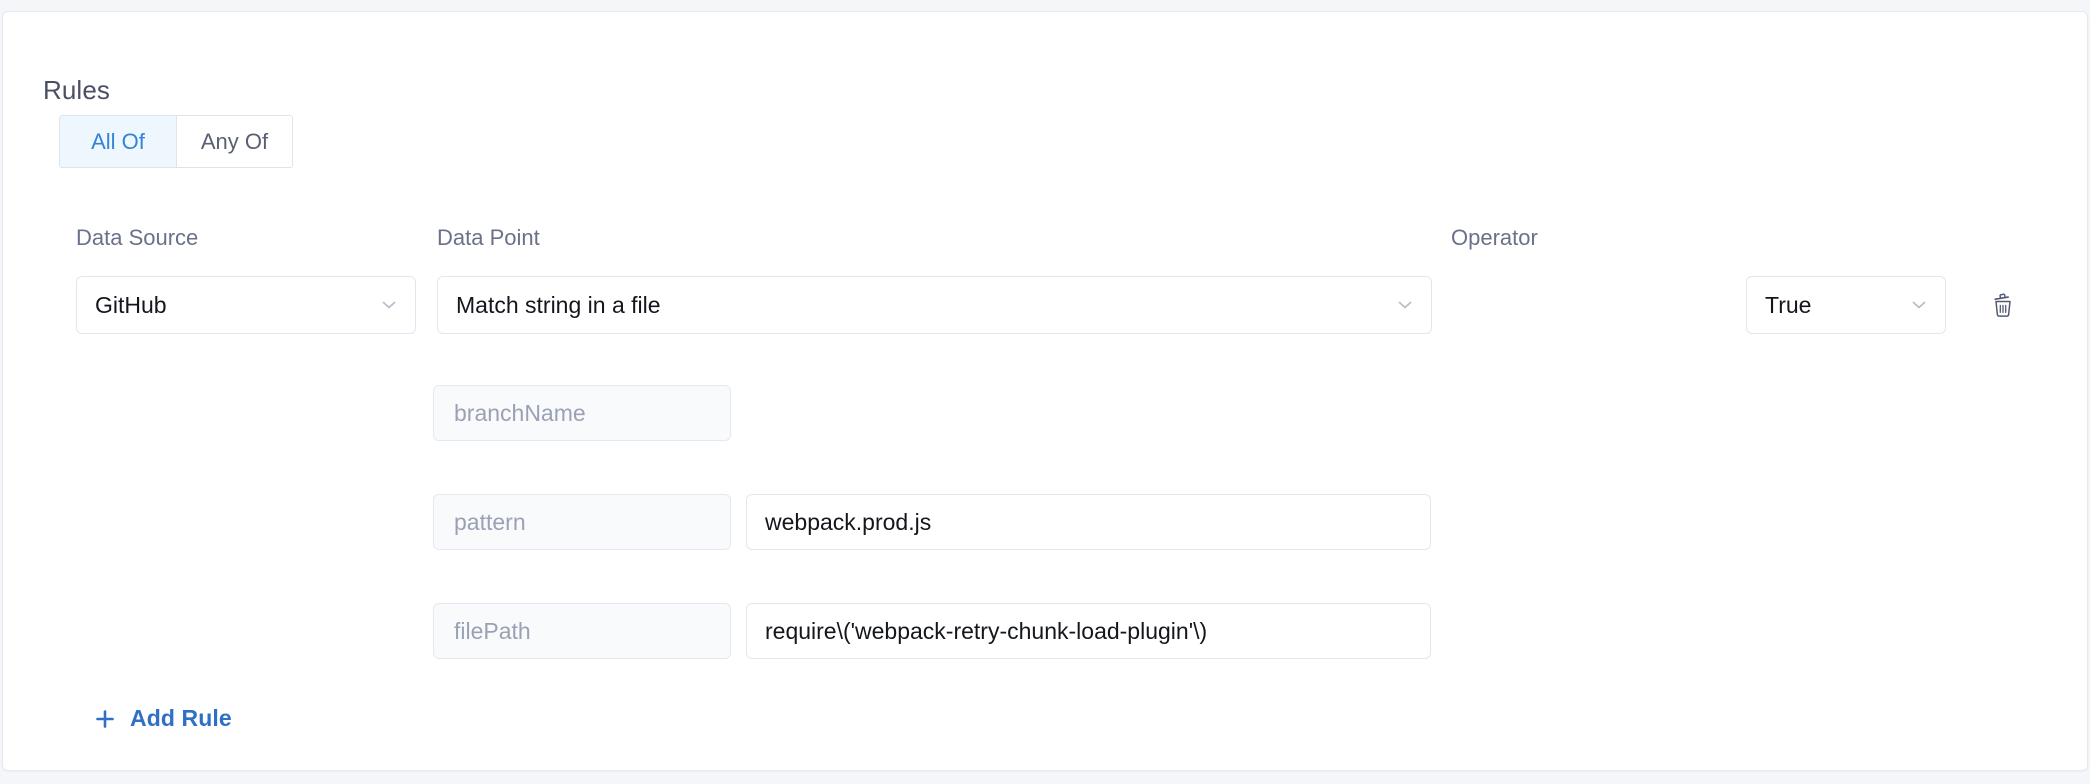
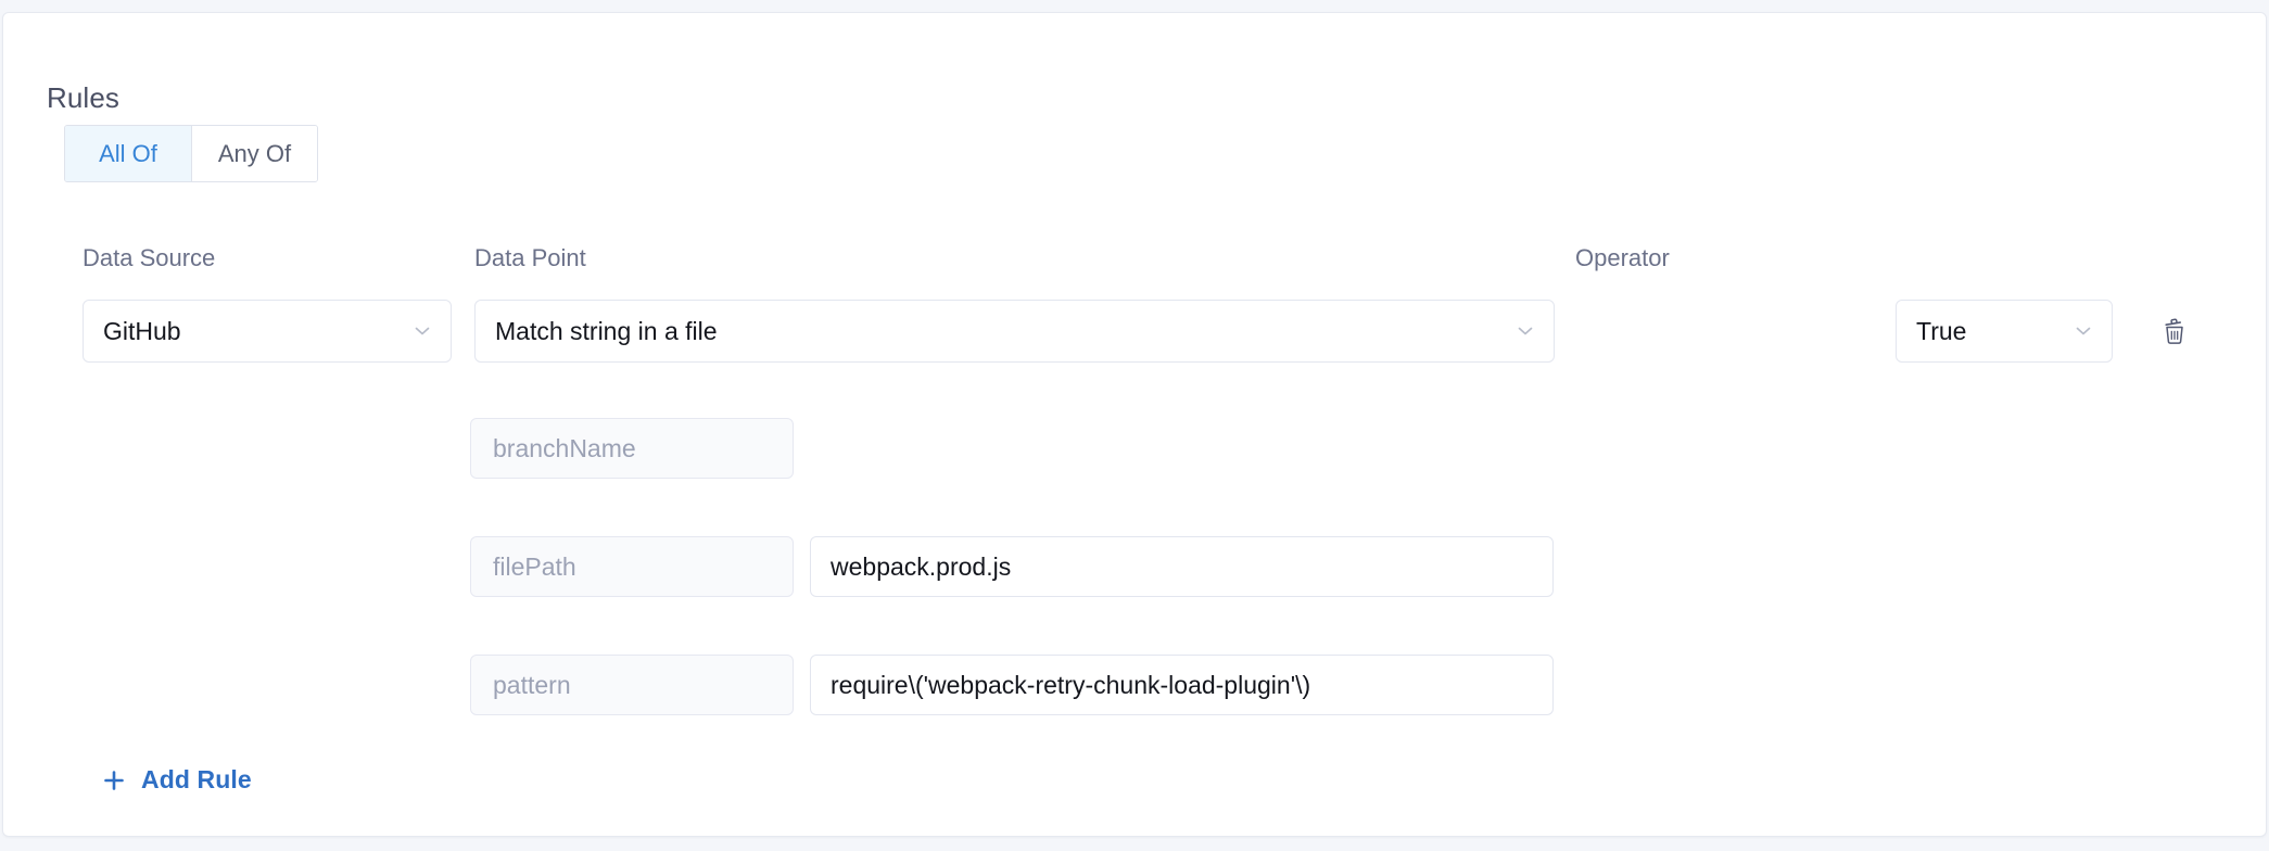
  Rules
  All Of
  Any Of
  Data Source
  Data Point
  Operator
  GitHub
  Match string in a file
  True
  branchName
- pattern
+ filePath
  webpack.prod.js
- filePath
+ pattern
  require\('webpack-retry-chunk-load-plugin'\)
  Add Rule
